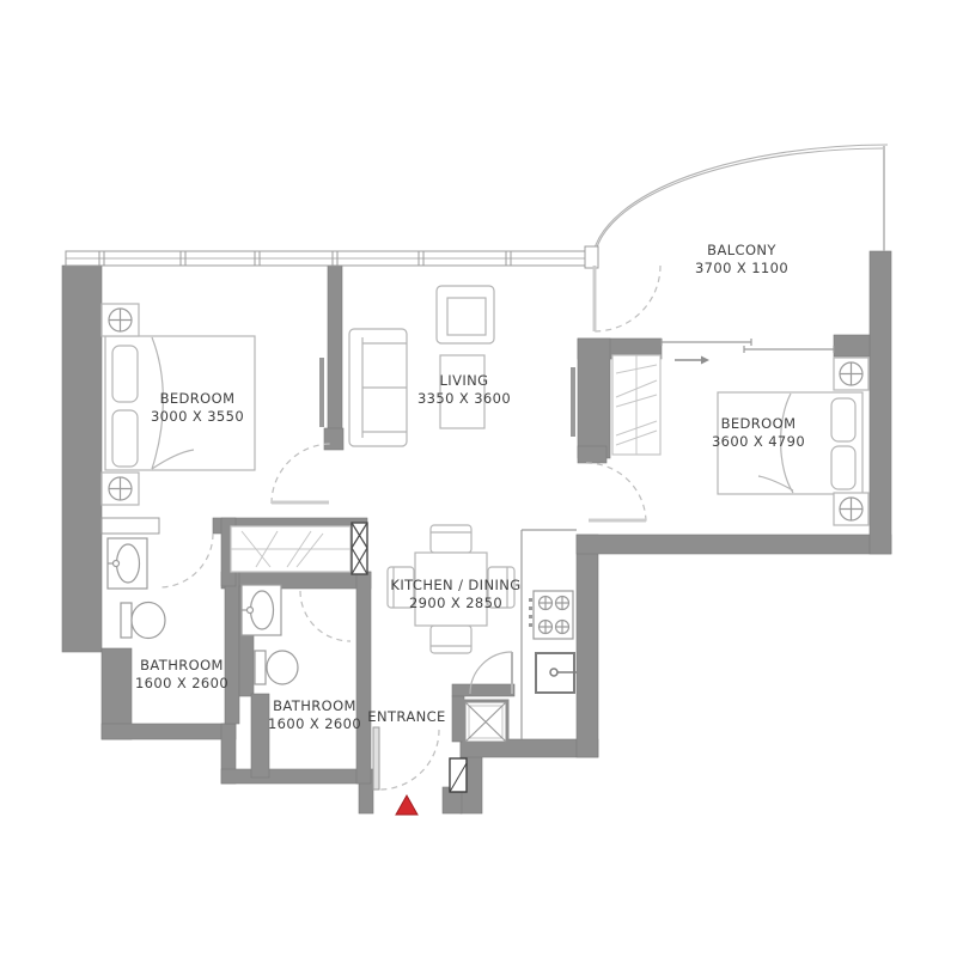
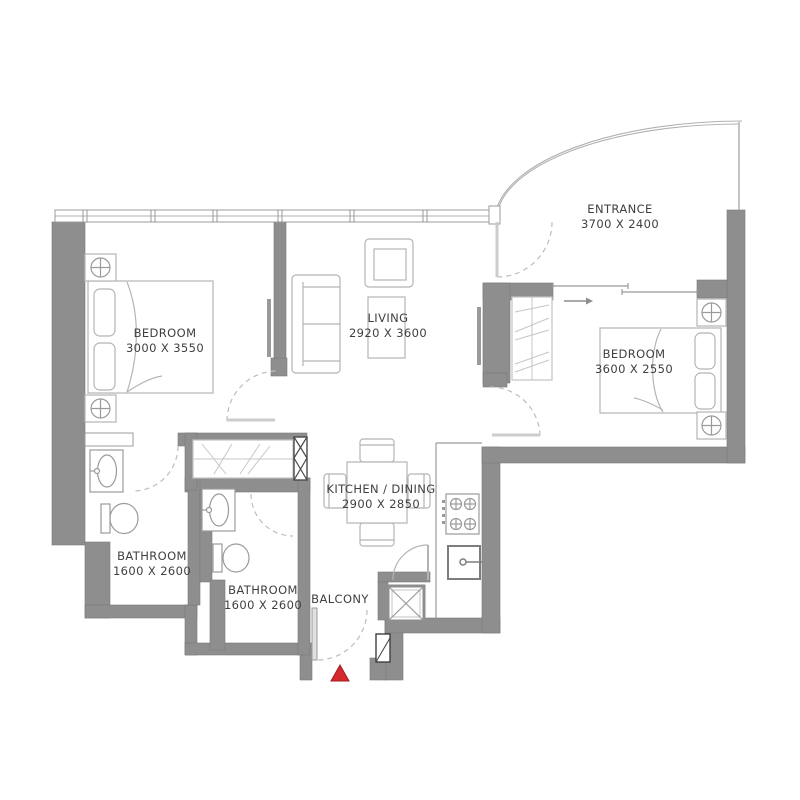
  BEDROOM
  3000 X 3550
  LIVING
- 3350 X 3600
+ 2920 X 3600
- BALCONY
+ ENTRANCE
- 3700 X 1100
+ 3700 X 2400
  BEDROOM
- 3600 X 4790
+ 3600 X 2550
  BATHROOM
  1600 X 2600
  BATHROOM
  1600 X 2600
  KITCHEN / DINING
  2900 X 2850
- ENTRANCE
+ BALCONY
